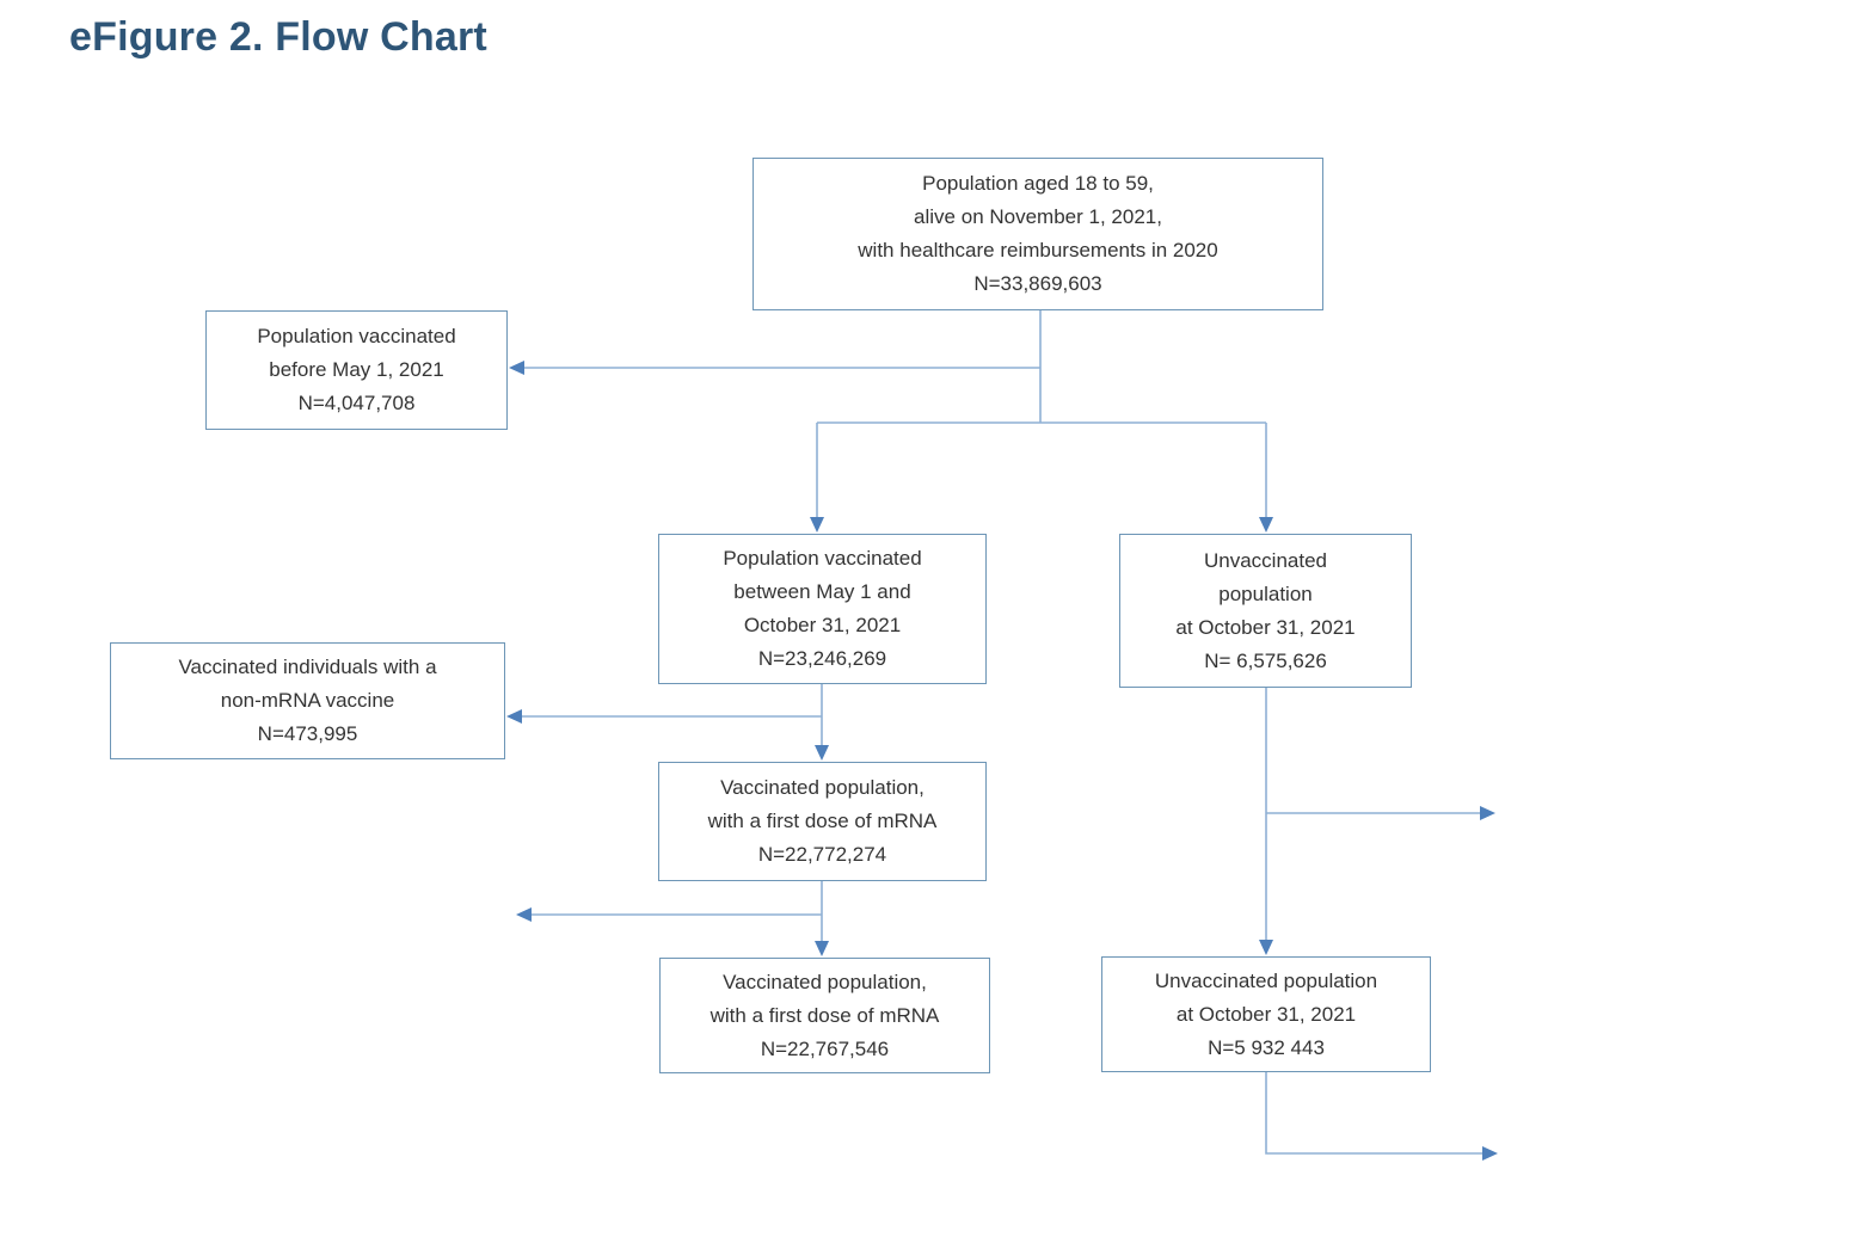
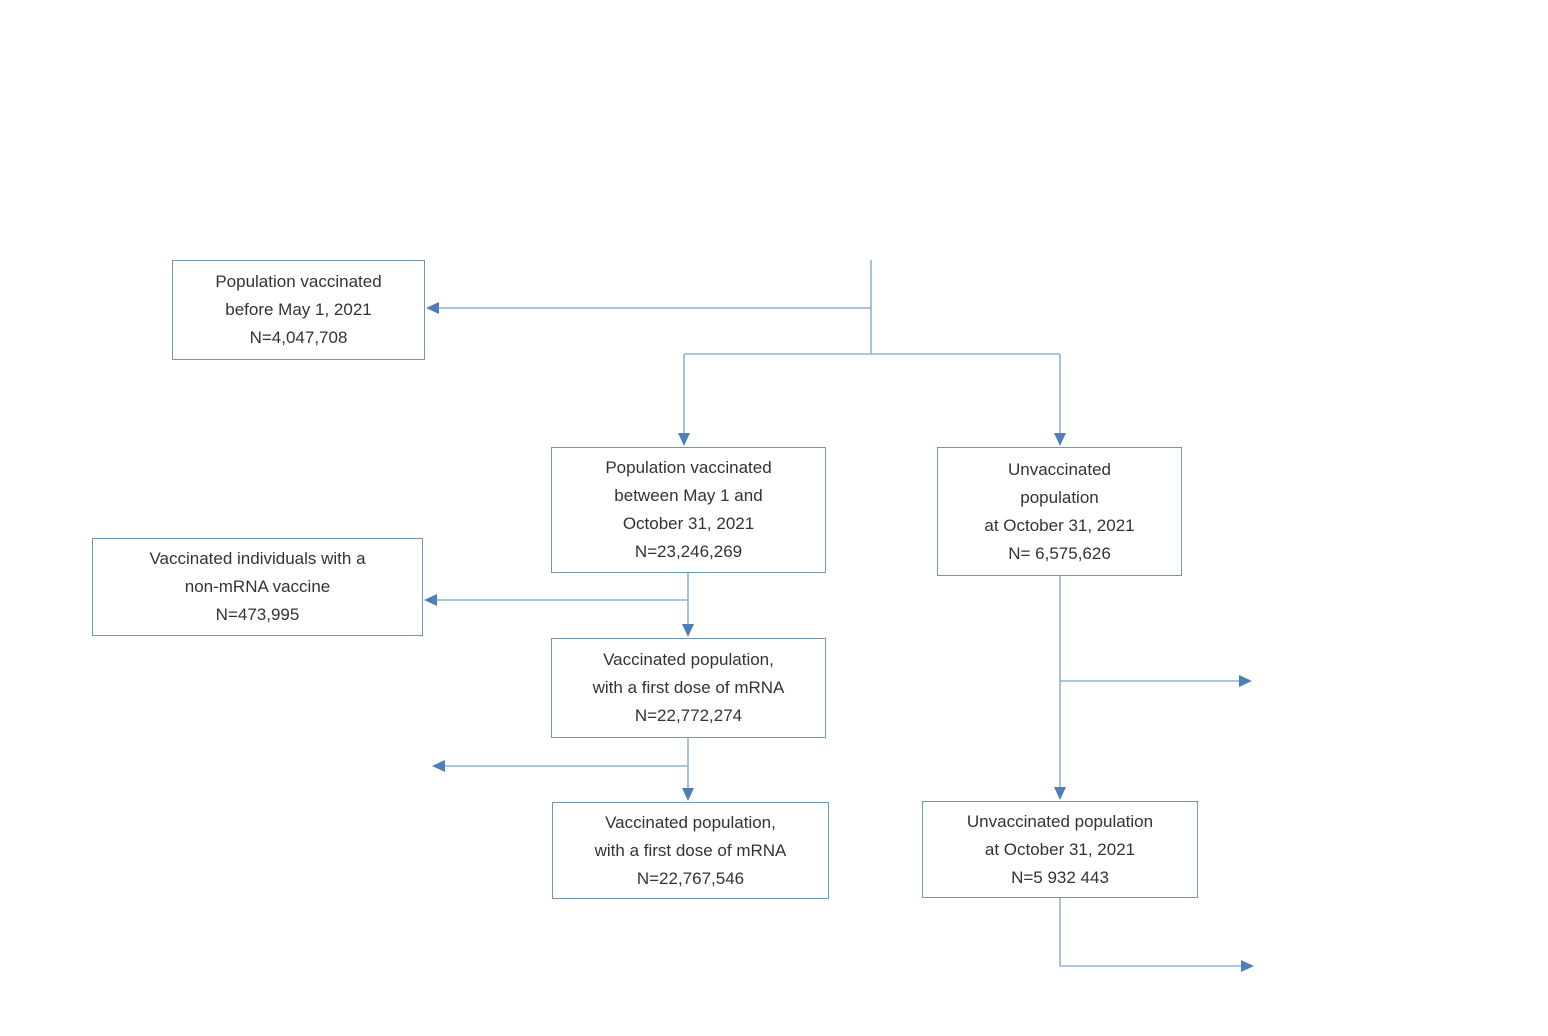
- eFigure 2. Flow Chart
- Population aged 18 to 59,
- alive on November 1, 2021,
- with healthcare reimbursements in 2020
- N=33,869,603
  Population vaccinated
  before May 1, 2021
  N=4,047,708
  Population vaccinated
  between May 1 and
  October 31, 2021
  N=23,246,269
  Unvaccinated
  population
  at October 31, 2021
  N= 6,575,626
  Vaccinated individuals with a
  non-mRNA vaccine
  N=473,995
  Vaccinated population,
  with a first dose of mRNA
  N=22,772,274
  Vaccinated population,
  with a first dose of mRNA
  N=22,767,546
  Unvaccinated population
  at October 31, 2021
  N=5 932 443
